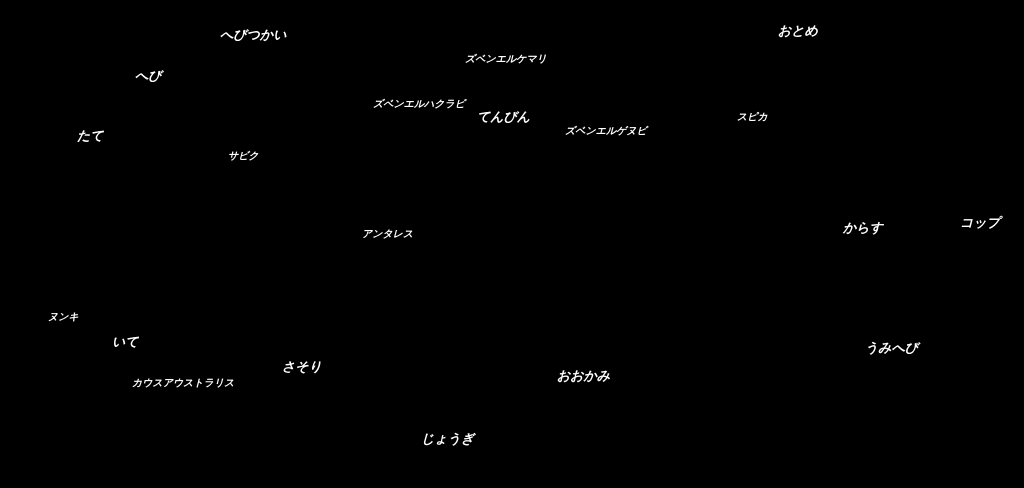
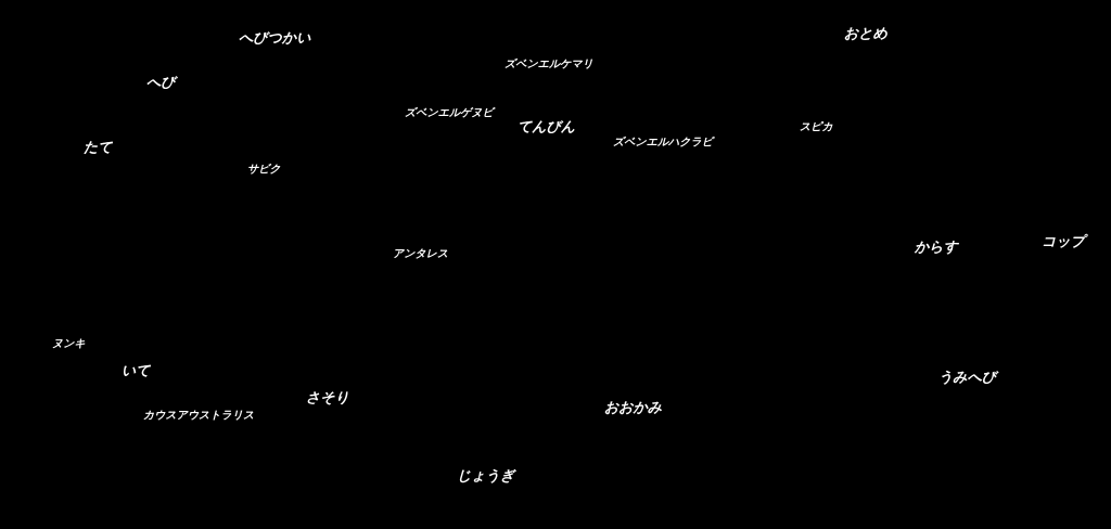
  へびつかい
  おとめ
  へび
  てんびん
  たて
  コップ
  からす
  いて
  うみへび
  さそり
  おおかみ
  じょうぎ
  ズベンエルケマリ
- ズベンエルハクラビ
+ ズベンエルゲヌビ
  スピカ
- ズベンエルゲヌビ
+ ズベンエルハクラビ
  サビク
  アンタレス
  ヌンキ
  カウスアウストラリス
